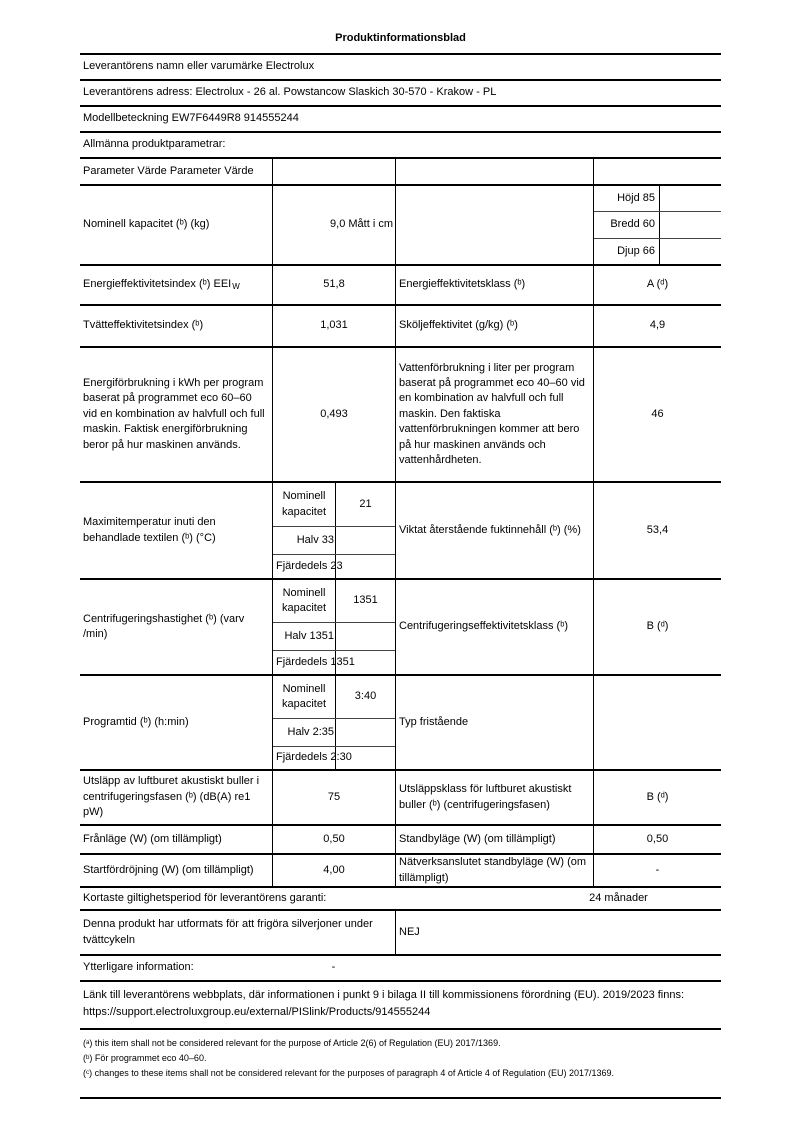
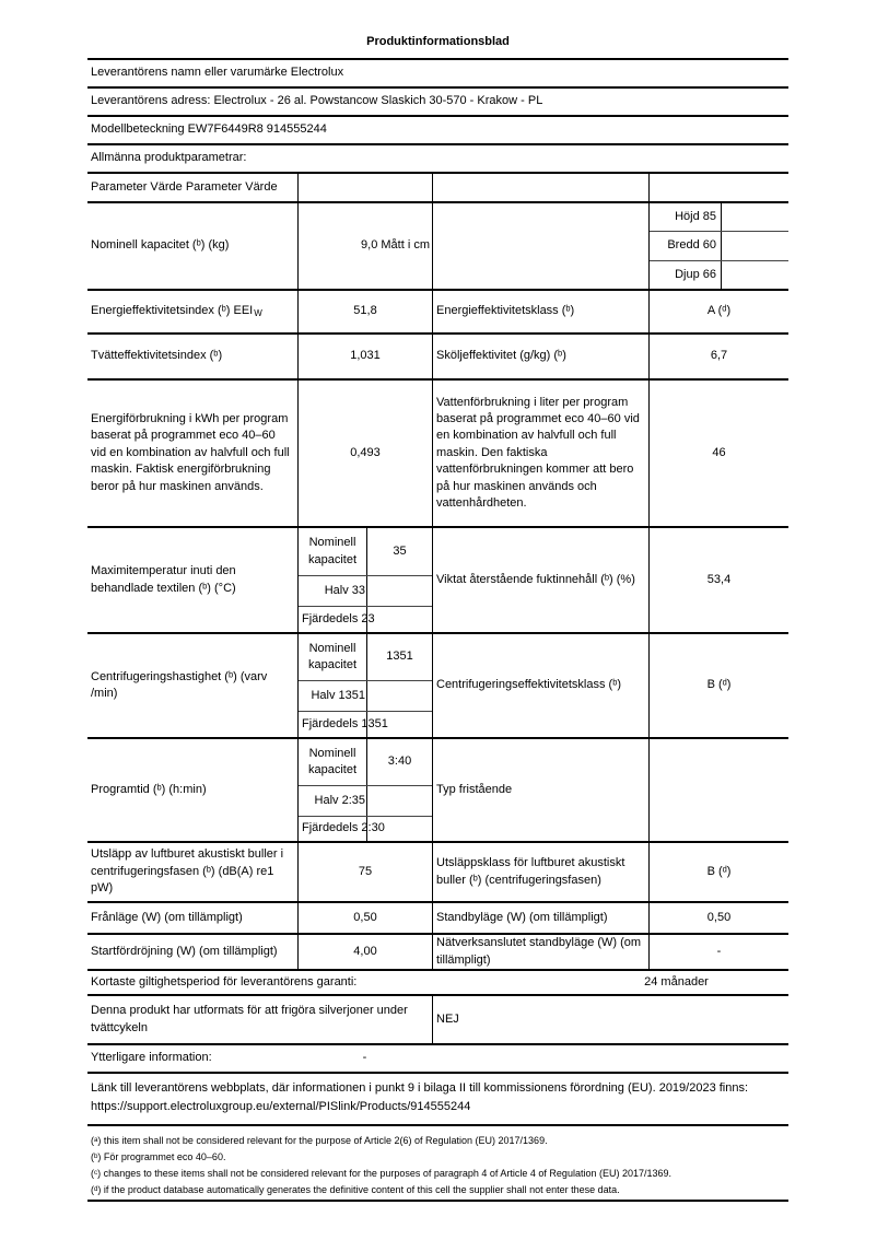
  Produktinformationsblad
  Leverantörens namn eller varumärke Electrolux
  Leverantörens adress: Electrolux - 26 al. Powstancow Slaskich 30-570 - Krakow - PL
  Modellbeteckning EW7F6449R8 914555244
  Allmänna produktparametrar:
  Parameter Värde Parameter Värde
  Nominell kapacitet (ᵇ) (kg)
  9,0 Mått i cm
  Höjd 85
  Bredd 60
  Djup 66
  Energieffektivitetsindex (ᵇ) EEIW
  51,8
  Energieffektivitetsklass (ᵇ)
  A (ᵈ)
  Tvätteffektivitetsindex (ᵇ)
  1,031
  Sköljeffektivitet (g/kg) (ᵇ)
- 4,9
+ 6,7
- Energiförbrukning i kWh per program baserat på programmet eco 60–60 vid en kombination av halvfull och full maskin. Faktisk energiförbrukning beror på hur maskinen används.
+ Energiförbrukning i kWh per program baserat på programmet eco 40–60 vid en kombination av halvfull och full maskin. Faktisk energiförbrukning beror på hur maskinen används.
  0,493
  Vattenförbrukning i liter per program baserat på programmet eco 40–60 vid en kombination av halvfull och full maskin. Den faktiska vattenförbrukningen kommer att bero på hur maskinen används och vattenhårdheten.
  46
  Maximitemperatur inuti den behandlade textilen (ᵇ) (°C)
  Nominell kapacitet
- 21
+ 35
  Halv 33
  Fjärdedels 23
  Viktat återstående fuktinnehåll (ᵇ) (%)
  53,4
  Centrifugeringshastighet (ᵇ) (varv /min)
  Nominell kapacitet
  1351
  Halv 1351
  Fjärdedels 1351
  Centrifugeringseffektivitetsklass (ᵇ)
  B (ᵈ)
  Programtid (ᵇ) (h:min)
  Nominell kapacitet
  3:40
  Halv 2:35
  Fjärdedels 2:30
  Typ fristående
  Utsläpp av luftburet akustiskt buller i centrifugeringsfasen (ᵇ) (dB(A) re1 pW)
  75
  Utsläppsklass för luftburet akustiskt buller (ᵇ) (centrifugeringsfasen)
  B (ᵈ)
  Frånläge (W) (om tillämpligt)
  0,50
  Standbyläge (W) (om tillämpligt)
  0,50
  Startfördröjning (W) (om tillämpligt)
  4,00
  Nätverksanslutet standbyläge (W) (om tillämpligt)
  -
  Kortaste giltighetsperiod för leverantörens garanti:
  24 månader
  Denna produkt har utformats för att frigöra silverjoner under tvättcykeln
  NEJ
  Ytterligare information:
  -
  Länk till leverantörens webbplats, där informationen i punkt 9 i bilaga II till kommissionens förordning (EU). 2019/2023 finns:
  https://support.electroluxgroup.eu/external/PISlink/Products/914555244
  (ᵃ) this item shall not be considered relevant for the purpose of Article 2(6) of Regulation (EU) 2017/1369.
  (ᵇ) För programmet eco 40–60.
  (ᶜ) changes to these items shall not be considered relevant for the purposes of paragraph 4 of Article 4 of Regulation (EU) 2017/1369.
+ (ᵈ) if the product database automatically generates the definitive content of this cell the supplier shall not enter these data.
